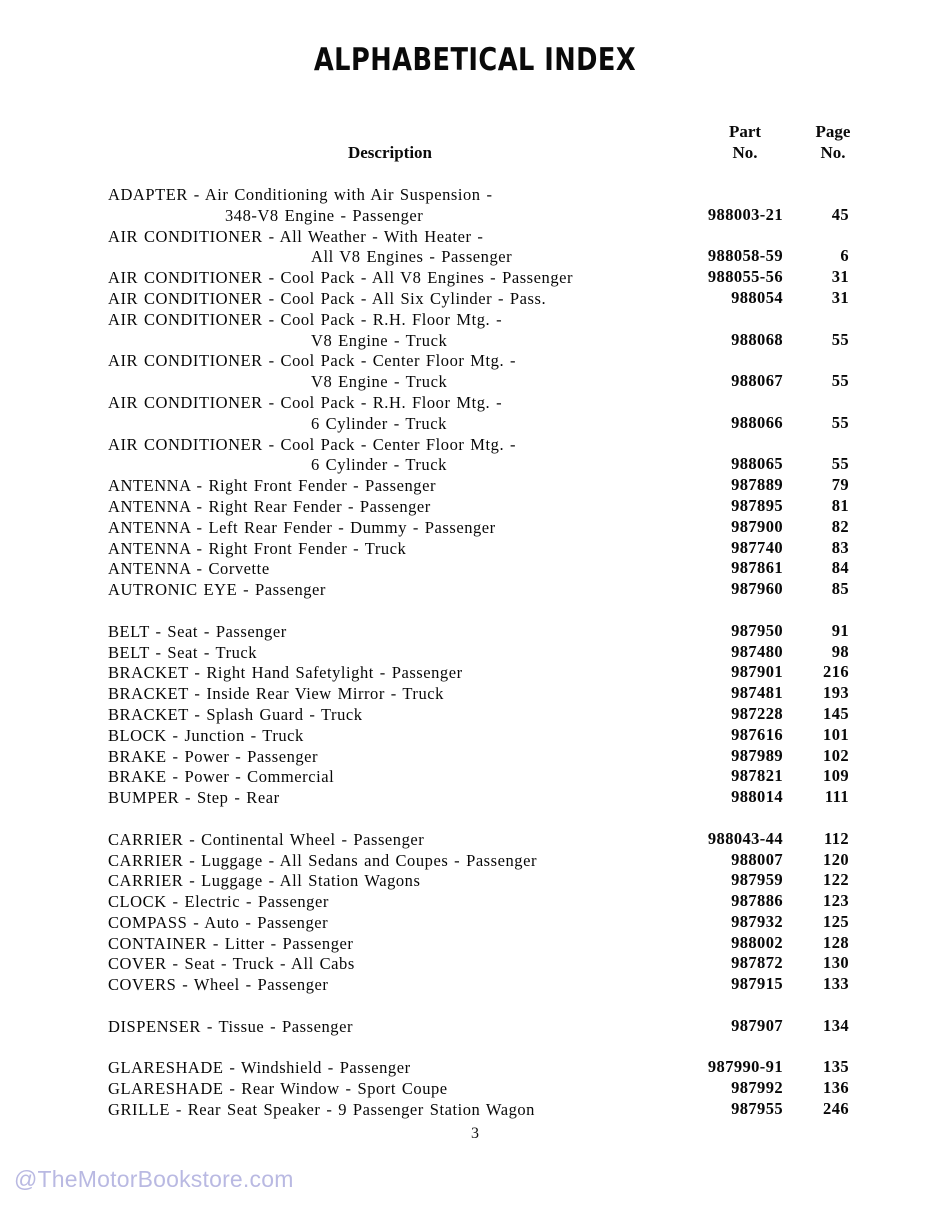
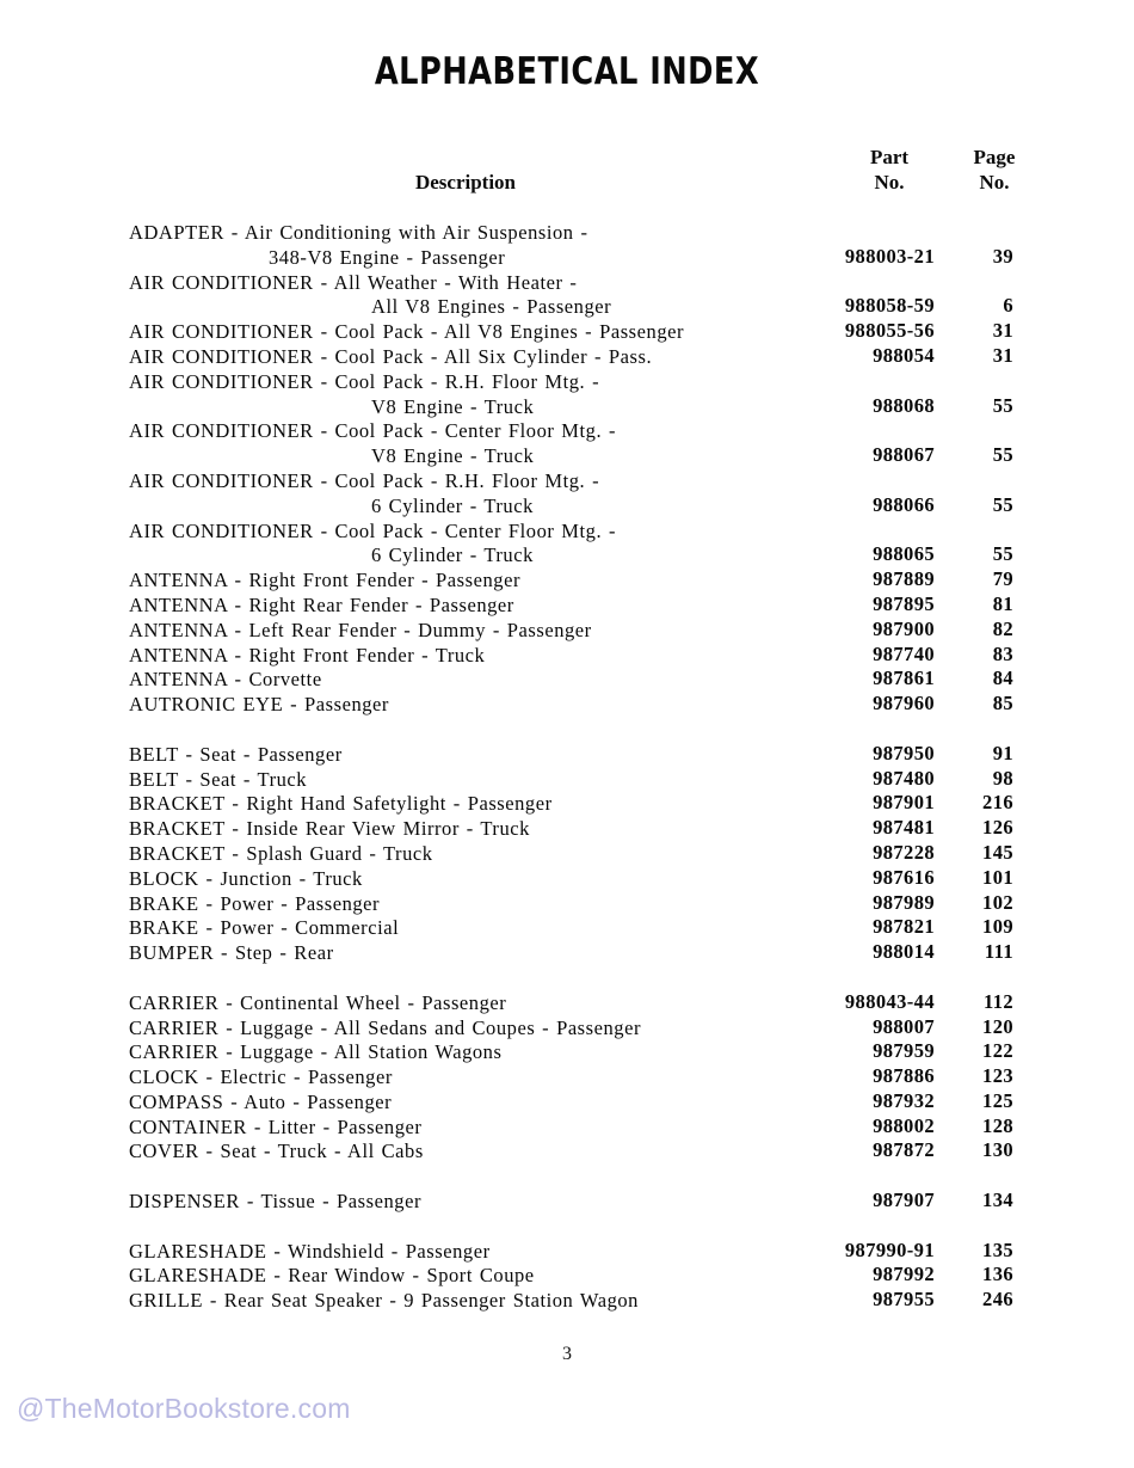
  ALPHABETICAL INDEX
  Description
  Part
  No.
  Page
  No.
  ADAPTER - Air Conditioning with Air Suspension -
  348-V8 Engine - Passenger
  988003-21
- 45
+ 39
  AIR CONDITIONER - All Weather - With Heater -
  All V8 Engines - Passenger
  988058-59
  6
  AIR CONDITIONER - Cool Pack - All V8 Engines - Passenger
  988055-56
  31
  AIR CONDITIONER - Cool Pack - All Six Cylinder - Pass.
  988054
  31
  AIR CONDITIONER - Cool Pack - R.H. Floor Mtg. -
  V8 Engine - Truck
  988068
  55
  AIR CONDITIONER - Cool Pack - Center Floor Mtg. -
  V8 Engine - Truck
  988067
  55
  AIR CONDITIONER - Cool Pack - R.H. Floor Mtg. -
  6 Cylinder - Truck
  988066
  55
  AIR CONDITIONER - Cool Pack - Center Floor Mtg. -
  6 Cylinder - Truck
  988065
  55
  ANTENNA - Right Front Fender - Passenger
  987889
  79
  ANTENNA - Right Rear Fender - Passenger
  987895
  81
  ANTENNA - Left Rear Fender - Dummy - Passenger
  987900
  82
  ANTENNA - Right Front Fender - Truck
  987740
  83
  ANTENNA - Corvette
  987861
  84
  AUTRONIC EYE - Passenger
  987960
  85
  BELT - Seat - Passenger
  987950
  91
  BELT - Seat - Truck
  987480
  98
  BRACKET - Right Hand Safetylight - Passenger
  987901
  216
  BRACKET - Inside Rear View Mirror - Truck
  987481
- 193
+ 126
  BRACKET - Splash Guard - Truck
  987228
  145
  BLOCK - Junction - Truck
  987616
  101
  BRAKE - Power - Passenger
  987989
  102
  BRAKE - Power - Commercial
  987821
  109
  BUMPER - Step - Rear
  988014
  111
  CARRIER - Continental Wheel - Passenger
  988043-44
  112
  CARRIER - Luggage - All Sedans and Coupes - Passenger
  988007
  120
  CARRIER - Luggage - All Station Wagons
  987959
  122
  CLOCK - Electric - Passenger
  987886
  123
  COMPASS - Auto - Passenger
  987932
  125
  CONTAINER - Litter - Passenger
  988002
  128
  COVER - Seat - Truck - All Cabs
  987872
  130
- COVERS - Wheel - Passenger
- 987915
- 133
  DISPENSER - Tissue - Passenger
  987907
  134
  GLARESHADE - Windshield - Passenger
  987990-91
  135
  GLARESHADE - Rear Window - Sport Coupe
  987992
  136
  GRILLE - Rear Seat Speaker - 9 Passenger Station Wagon
  987955
  246
  3
  @TheMotorBookstore.com
